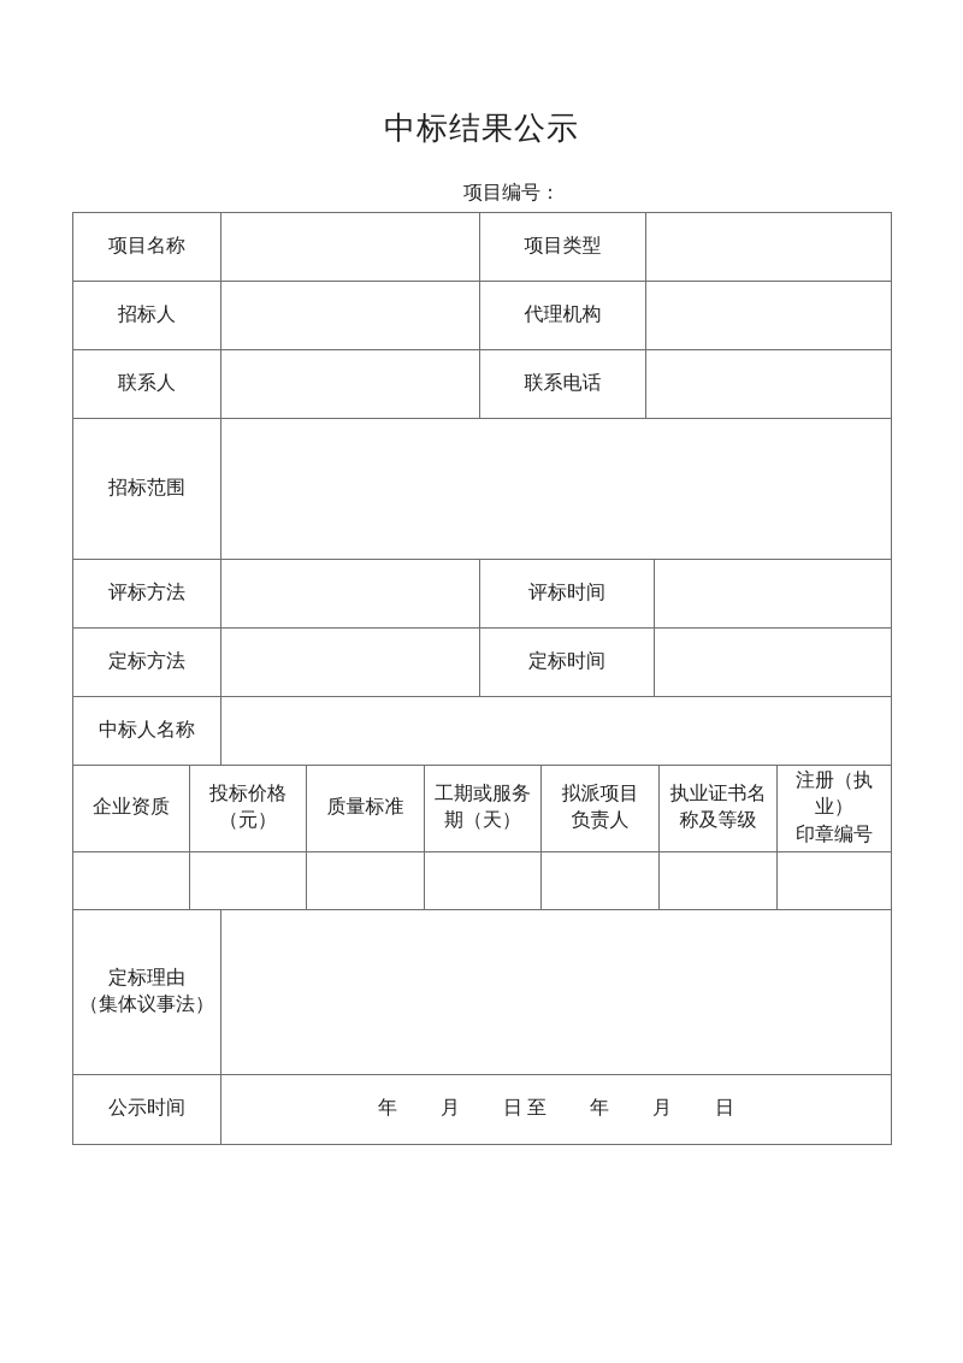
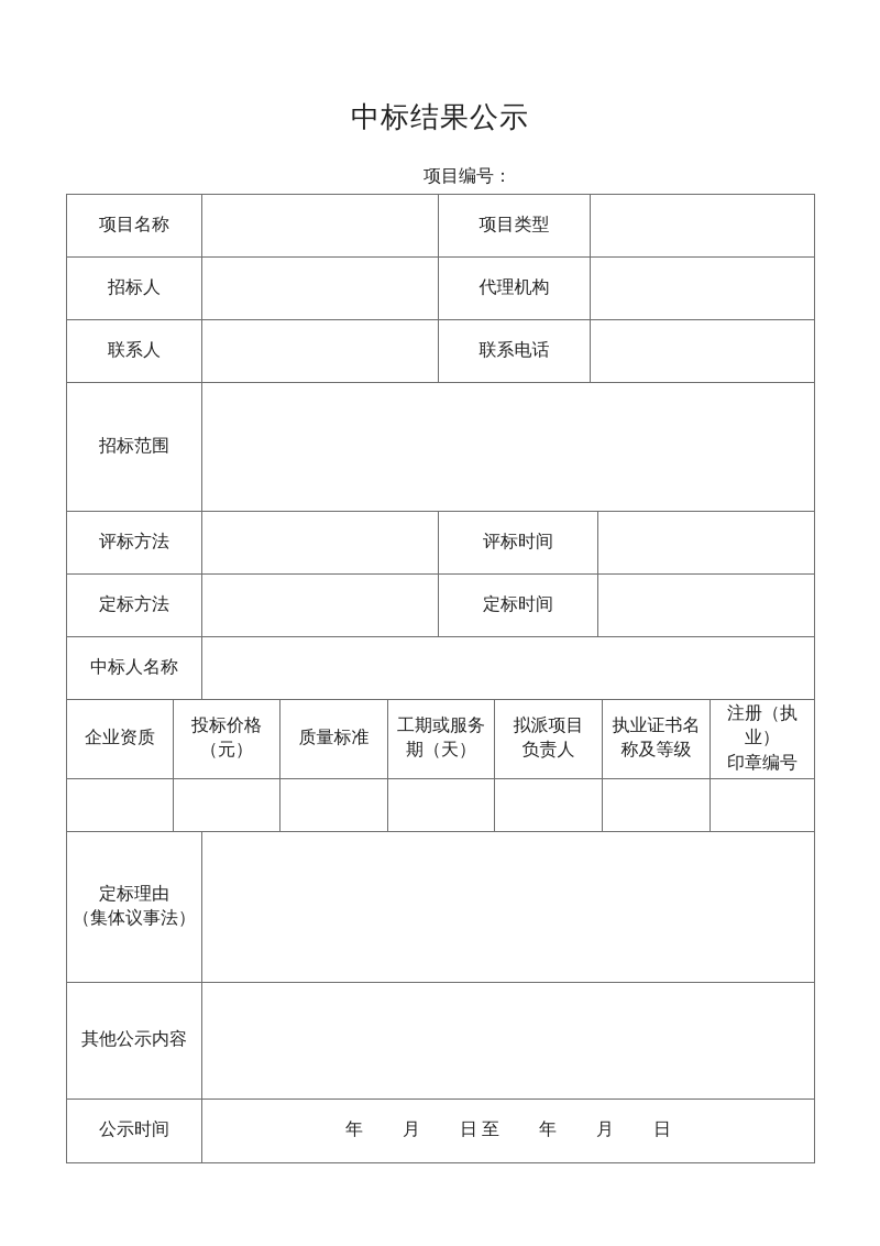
  中标结果公示
  项目编号：
  项目名称		项目类型
  招标人		代理机构
  联系人		联系电话
  招标范围
  评标方法		评标时间
  定标方法		定标时间
  中标人名称
  企业资质	投标价格 （元）	质量标准	工期或服务 期（天）	拟派项目 负责人	执业证书名 称及等级	注册（执业） 印章编号
  定标理由 （集体议事法）
+ 其他公示内容
  公示时间	年 月 日 至 年 月 日
